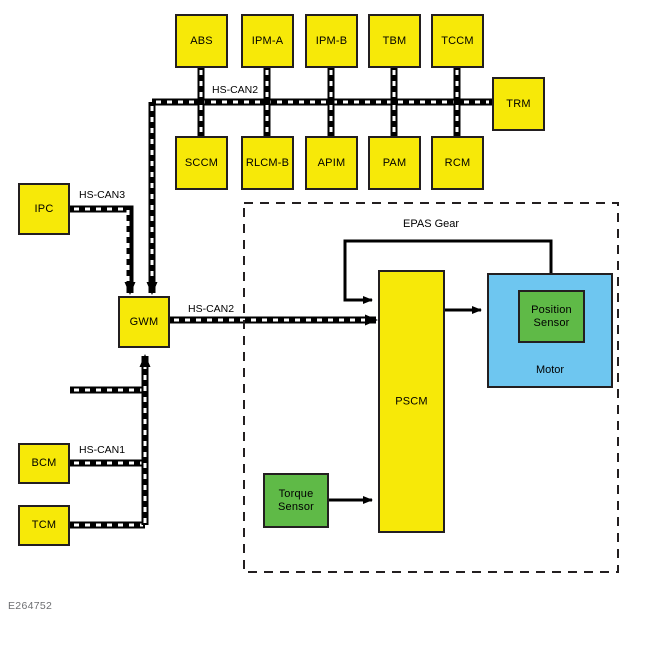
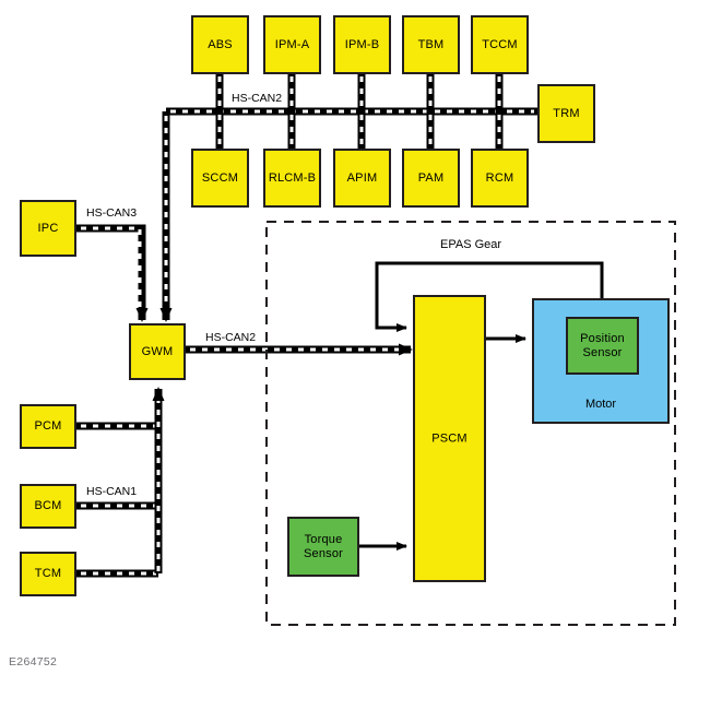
  ABS
  IPM-A
  IPM-B
  TBM
  TCCM
  SCCM
  RLCM-B
  APIM
  PAM
  RCM
  TRM
  IPC
+ PCM
  BCM
  TCM
  GWM
  PSCM
  Motor
  Position
  Sensor
  Torque
  Sensor
  EPAS Gear
  HS-CAN2
  HS-CAN3
  HS-CAN2
  HS-CAN1
  E264752
